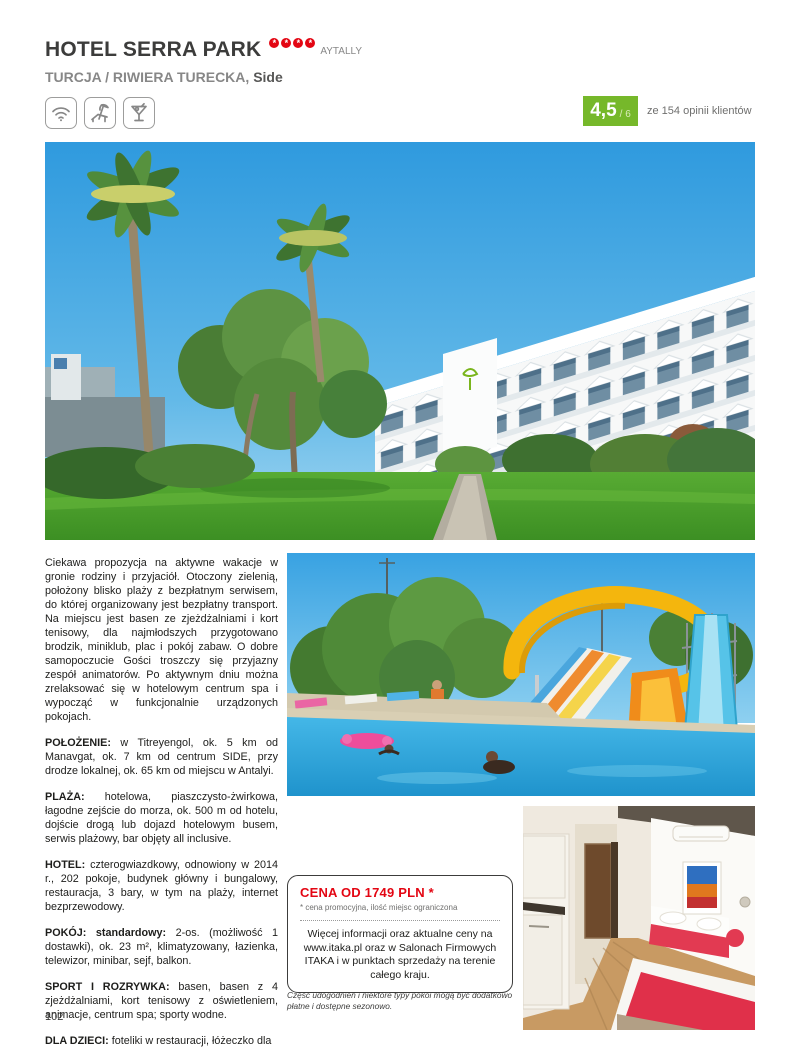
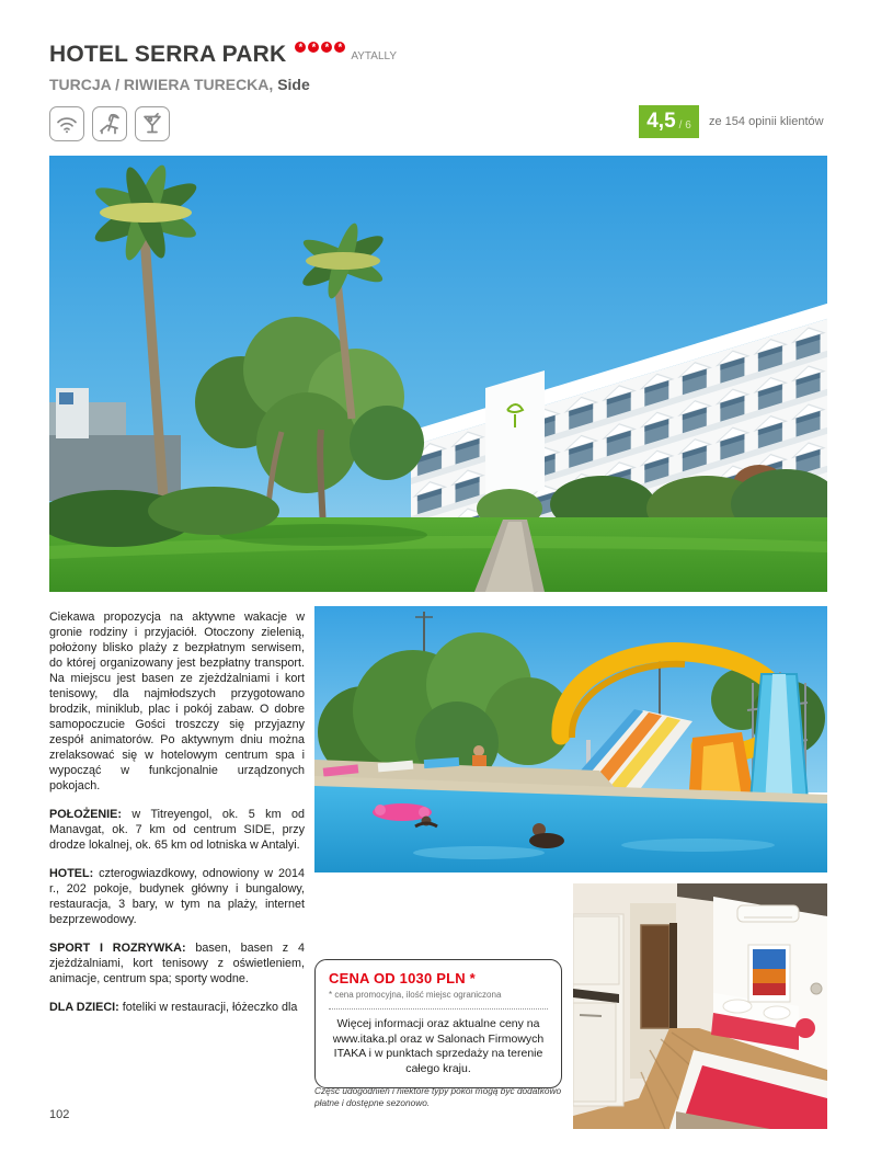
  HOTEL SERRA PARK
  *
  *
  *
  *
  AYTALLY
  TURCJA / RIWIERA TURECKA, Side
  4,5
  / 6
  ze 154 opinii klientów
  Ciekawa propozycja na aktywne wakacje w gronie rodziny i przyjaciół. Otoczony zielenią, położony blisko plaży z bezpłatnym serwisem, do której organizowany jest bezpłatny transport. Na miejscu jest basen ze zjeżdżalniami i kort tenisowy, dla najmłodszych przygotowano brodzik, miniklub, plac i pokój zabaw. O dobre samopoczucie Gości troszczy się przyjazny zespół animatorów. Po aktywnym dniu można zrelaksować się w hotelowym centrum spa i wypocząć w funkcjonalnie urządzonych pokojach.
- POŁOŻENIE: w Titreyengol, ok. 5 km od Manavgat, ok. 7 km od centrum SIDE, przy drodze lokalnej, ok. 65 km od miejscu w Antalyi.
+ POŁOŻENIE: w Titreyengol, ok. 5 km od Manavgat, ok. 7 km od centrum SIDE, przy drodze lokalnej, ok. 65 km od lotniska w Antalyi.
- PLAŻA: hotelowa, piaszczysto-żwirkowa, łagodne zejście do morza, ok. 500 m od hotelu, dojście drogą lub dojazd hotelowym busem, serwis plażowy, bar objęty all inclusive.
  HOTEL: czterogwiazdkowy, odnowiony w 2014 r., 202 pokoje, budynek główny i bungalowy, restauracja, 3 bary, w tym na plaży, internet bezprzewodowy.
- POKÓJ: standardowy: 2-os. (możliwość 1 dostawki), ok. 23 m², klimatyzowany, łazienka, telewizor, minibar, sejf, balkon.
  SPORT I ROZRYWKA: basen, basen z 4 zjeżdżalniami, kort tenisowy z oświetleniem, animacje, centrum spa; sporty wodne.
  DLA DZIECI: foteliki w restauracji, łóżeczko dla
- CENA OD 1749 PLN *
+ CENA OD 1030 PLN *
  * cena promocyjna, ilość miejsc ograniczona
  Więcej informacji oraz aktualne ceny na www.itaka.pl oraz w Salonach Firmowych ITAKA i w punktach sprzedaży na terenie całego kraju.
  Część udogodnień i niektóre typy pokoi mogą być dodatkowo płatne i dostępne sezonowo.
  102
